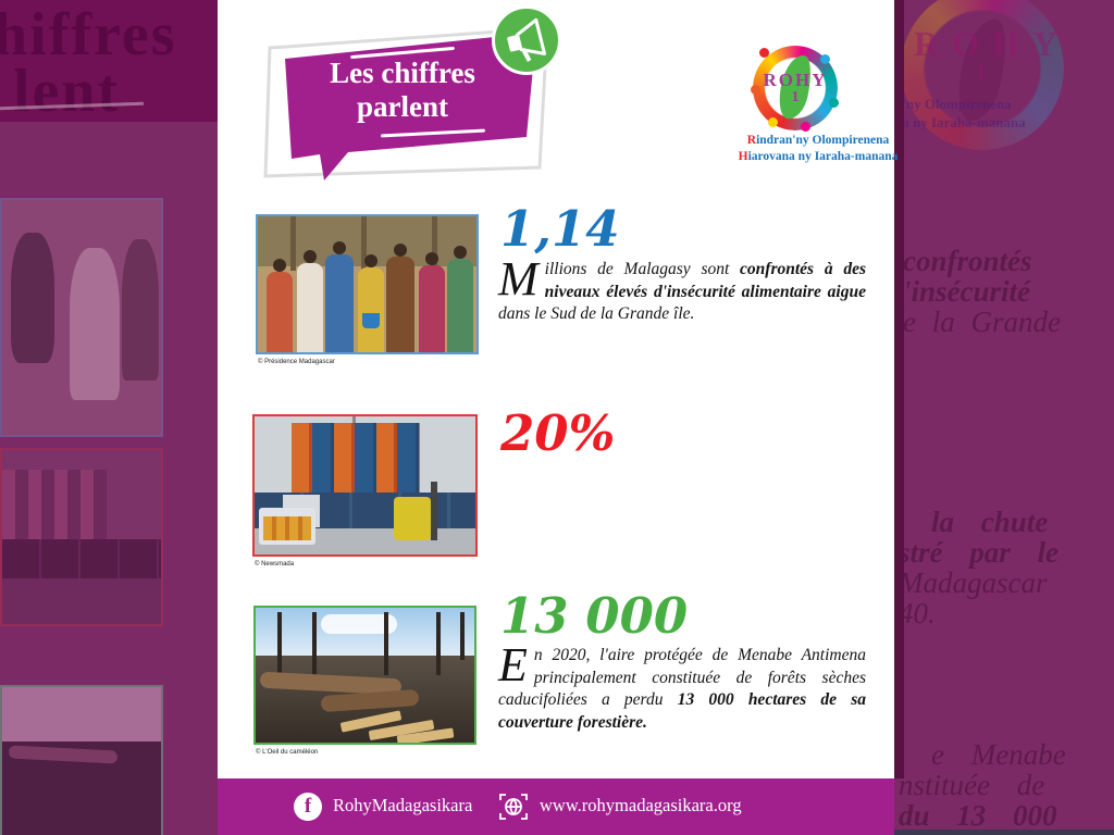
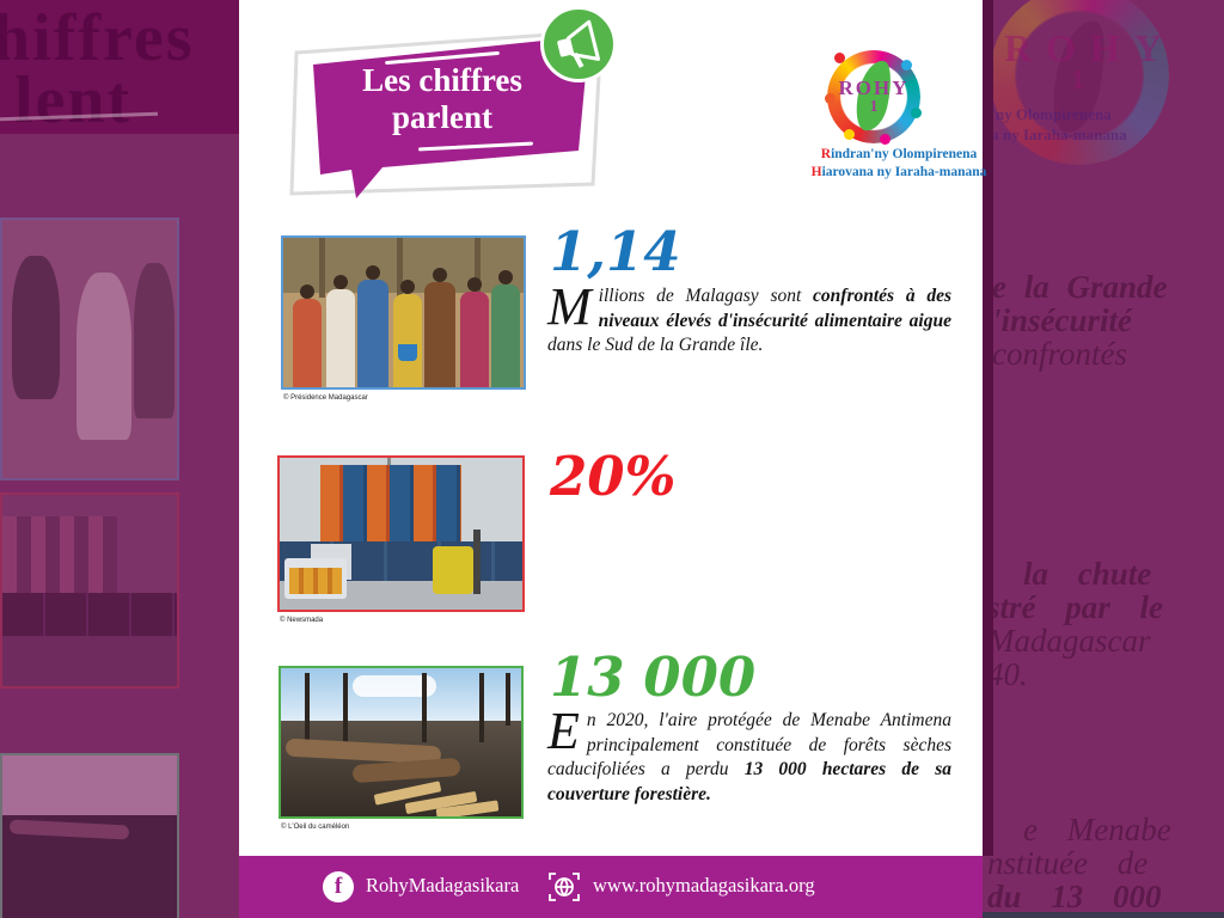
  lent
  ROHY
  'ny Olompirenena
  a ny Iaraha-manana
- confrontés
+ e la Grande
  'insécurité
- e la Grande
+ confrontés
  la chute
  stré par le
  Madagascar
  40.
  e Menabe
  nstituée de
  du 13 000
  Les chiffres
  parlent
  ROHY
  1
  Rindran'ny Olompirenena
  Hiarovana ny Iaraha-manana
  1,14
  M
  illions de Malagasy sont confrontés à des niveaux élevés d'insécurité alimentaire aigue dans le Sud de la Grande île.
  20%
  13 000
  E
  n 2020, l'aire protégée de Menabe Antimena principalement constituée de forêts sèches caducifoliées a perdu 13 000 hectares de sa couverture forestière.
  f
  RohyMadagasikara
  www.rohymadagasikara.org
